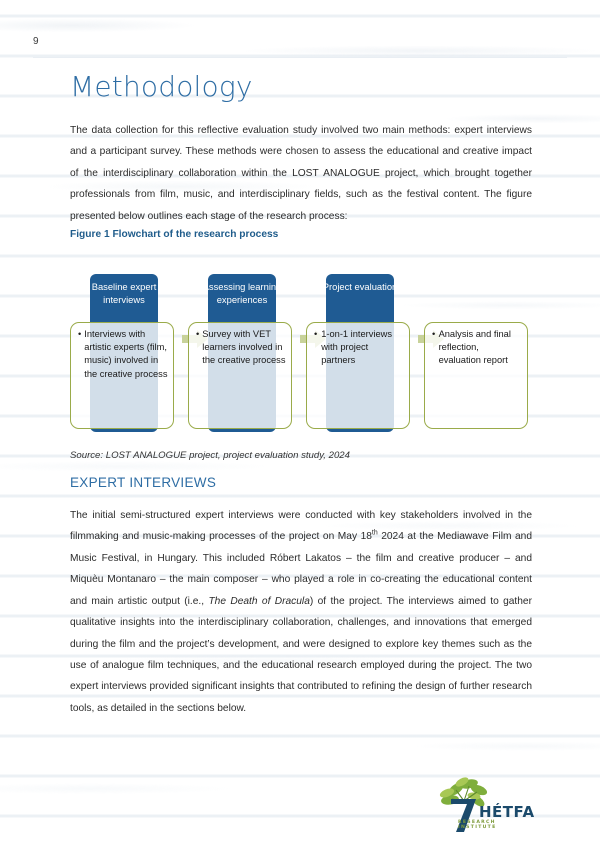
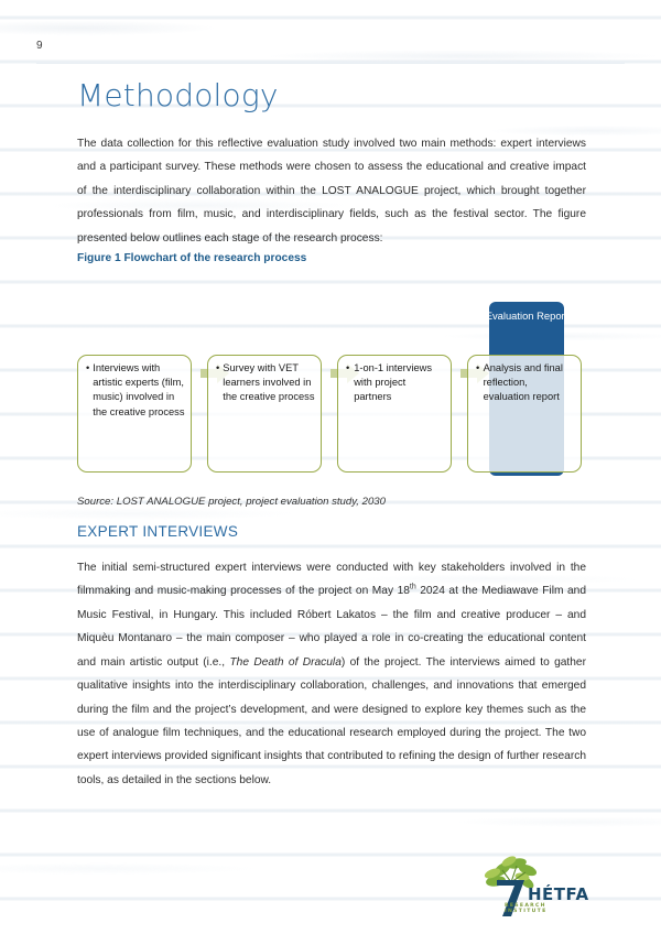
  9
  Methodology
- The data collection for this reflective evaluation study involved two main methods: expert interviews and a participant survey. These methods were chosen to assess the educational and creative impact of the interdisciplinary collaboration within the LOST ANALOGUE project, which brought together professionals from film, music, and interdisciplinary fields, such as the festival content. The figure presented below outlines each stage of the research process:
+ The data collection for this reflective evaluation study involved two main methods: expert interviews and a participant survey. These methods were chosen to assess the educational and creative impact of the interdisciplinary collaboration within the LOST ANALOGUE project, which brought together professionals from film, music, and interdisciplinary fields, such as the festival sector. The figure presented below outlines each stage of the research process:
  Figure 1 Flowchart of the research process
- Baseline expert interviews
  •
  Interviews with artistic experts (film, music) involved in the creative process
- Assessing learning experiences
  •
  Survey with VET learners involved in the creative process
- Project evaluation
  •
  1-on-1 interviews with project partners
+ Evaluation Report
  •
  Analysis and final reflection, evaluation report
- Source: LOST ANALOGUE project, project evaluation study, 2024
+ Source: LOST ANALOGUE project, project evaluation study, 2030
  EXPERT INTERVIEWS
  The initial semi-structured expert interviews were conducted with key stakeholders involved in the filmmaking and music-making processes of the project on May 18 2024 at the Mediawave Film and Music Festival, in Hungary. This included Róbert Lakatos – the film and creative producer – and Miquèu Montanaro – the main composer – who played a role in co-creating the educational content and main artistic output (i.e., The Death of Dracula) of the project. The interviews aimed to gather qualitative insights into the interdisciplinary collaboration, challenges, and innovations that emerged during the film and the project’s development, and were designed to explore key themes such as the use of analogue film techniques, and the educational research employed during the project. The two expert interviews provided significant insights that contributed to refining the design of further research tools, as detailed in the sections below.
  HÉTFA
